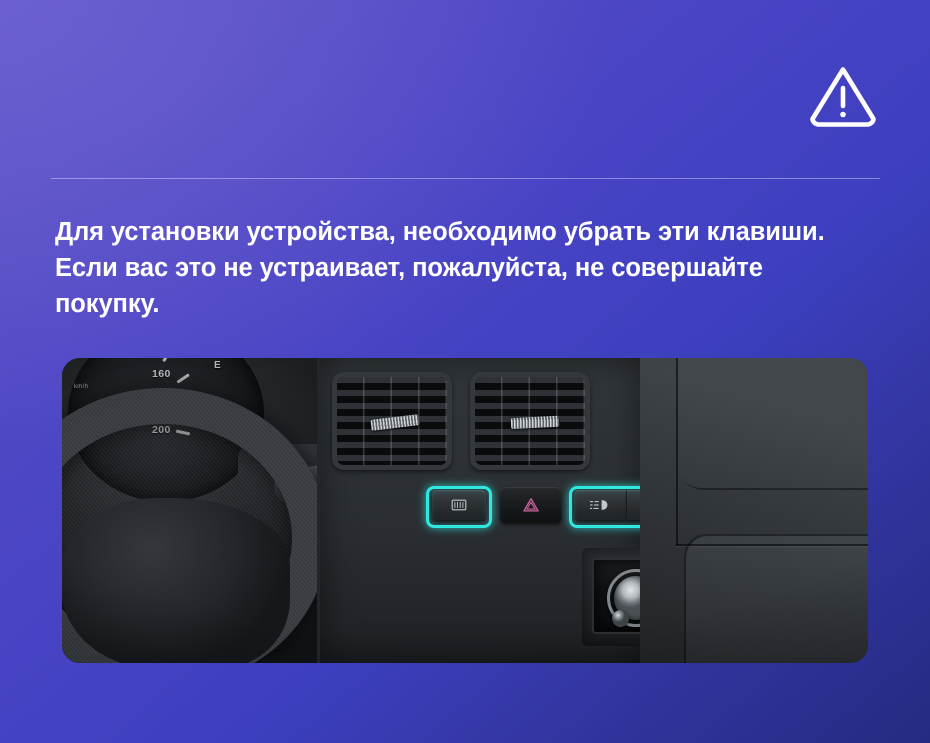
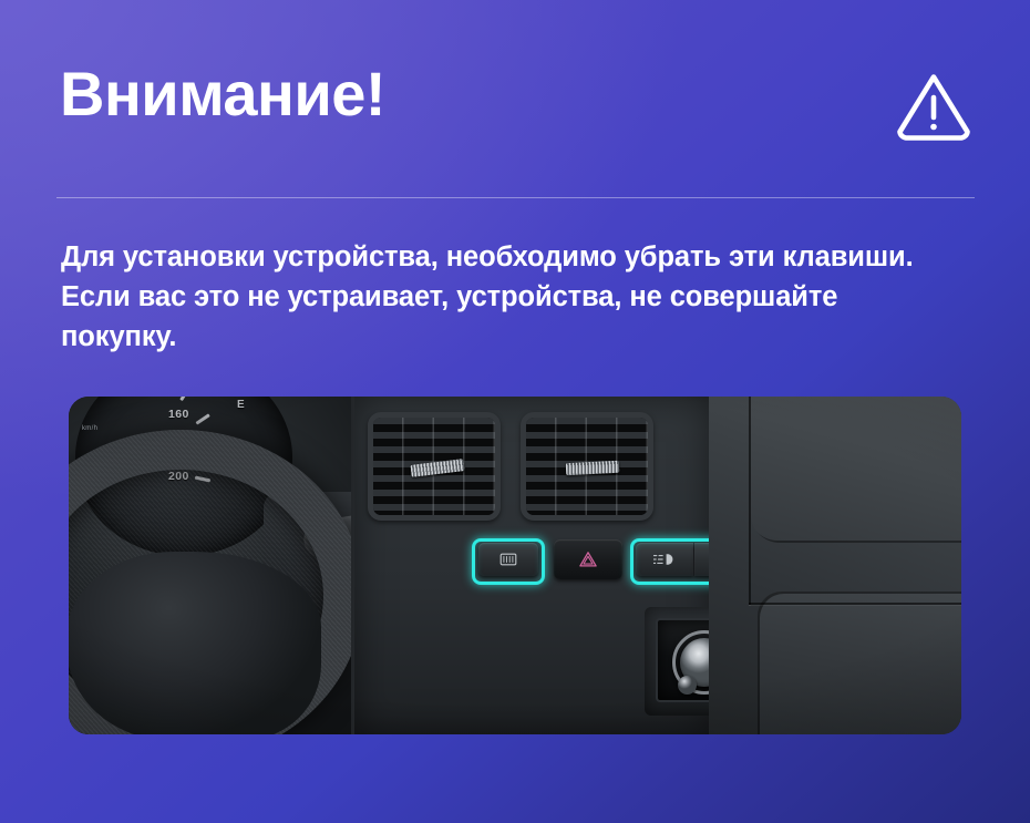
+ Внимание!
- Для установки устройства, необходимо убрать эти клавиши. Если вас это не устраивает, пожалуйста, не совершайте покупку.
+ Для установки устройства, необходимо убрать эти клавиши. Если вас это не устраивает, устройства, не совершайте покупку.
